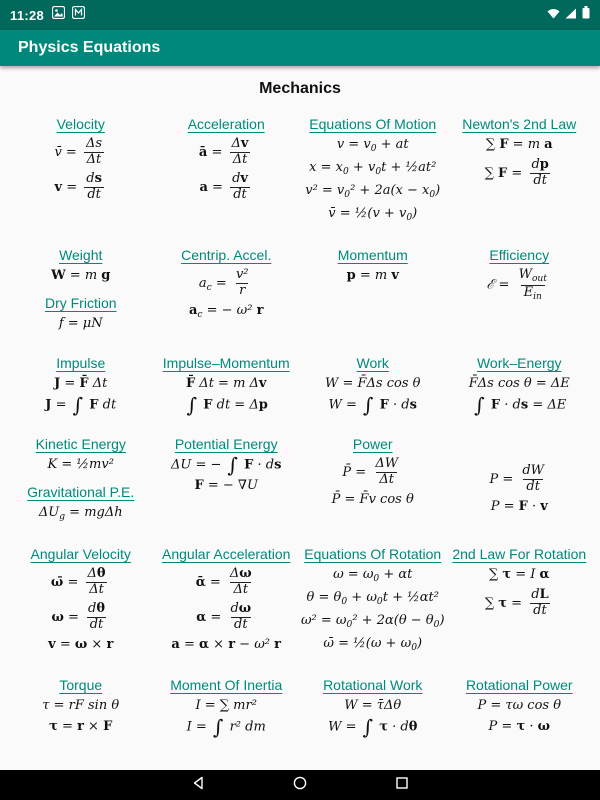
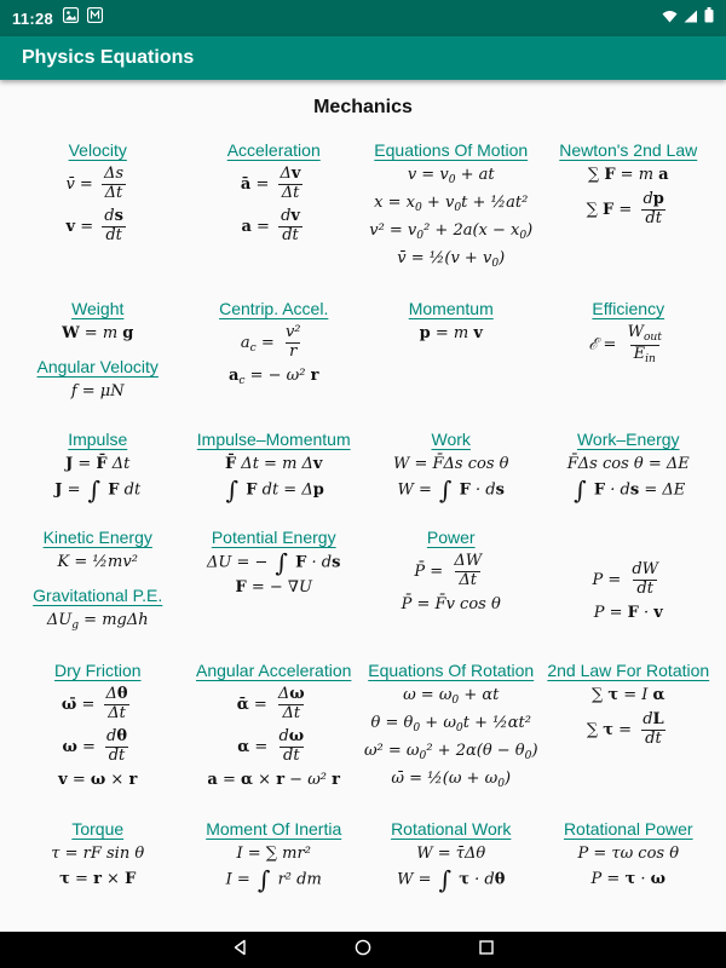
  11:28
  Physics Equations
  Mechanics
  Velocity
  v̄ =
  Δs
  Δt
  v =
  ds
  dt
  Acceleration
  ā =
  Δv
  Δt
  a =
  dv
  dt
  Equations Of Motion
  v = v0 + at
  x = x0 + v0t + ½at²
  v² = v0² + 2a(x − x0)
  v̄ = ½(v + v0)
  Newton's 2nd Law
  ∑ F = m a
  ∑ F =
  dp
  dt
  Weight
  W = m g
- Dry Friction
+ Angular Velocity
  f = μN
  Centrip. Accel.
  ac =
  v²
  r
  ac = − ω² r
  Momentum
  p = m v
  Efficiency
  ℰ =
  Wout
  Ein
  Impulse
  J = F̄ Δt
  J = ∫ F dt
  Impulse–Momentum
  F̄ Δt = m Δv
  ∫ F dt = Δp
  Work
  W = F̄Δs cos θ
  W = ∫ F · ds
  Work–Energy
  F̄Δs cos θ = ΔE
  ∫ F · ds = ΔE
  Kinetic Energy
  K = ½mv²
  Gravitational P.E.
  ΔUg = mgΔh
  Potential Energy
  ΔU = − ∫ F · ds
  F = − ∇U
  Power
  P̄ =
  ΔW
  Δt
  P̄ = F̄v cos θ
  P =
  dW
  dt
  P = F · v
- Angular Velocity
+ Dry Friction
  ω̄ =
  Δθ
  Δt
  ω =
  dθ
  dt
  v = ω × r
  Angular Acceleration
  ᾱ =
  Δω
  Δt
  α =
  dω
  dt
  a = α × r − ω² r
  Equations Of Rotation
  ω = ω0 + αt
  θ = θ0 + ω0t + ½αt²
  ω² = ω0² + 2α(θ − θ0)
  ω̄ = ½(ω + ω0)
  2nd Law For Rotation
  ∑ τ = I α
  ∑ τ =
  dL
  dt
  Torque
  τ = rF sin θ
  τ = r × F
  Moment Of Inertia
  I = ∑ mr²
  I = ∫ r² dm
  Rotational Work
  W = τ̄Δθ
  W = ∫ τ · dθ
  Rotational Power
  P = τω cos θ
  P = τ · ω
